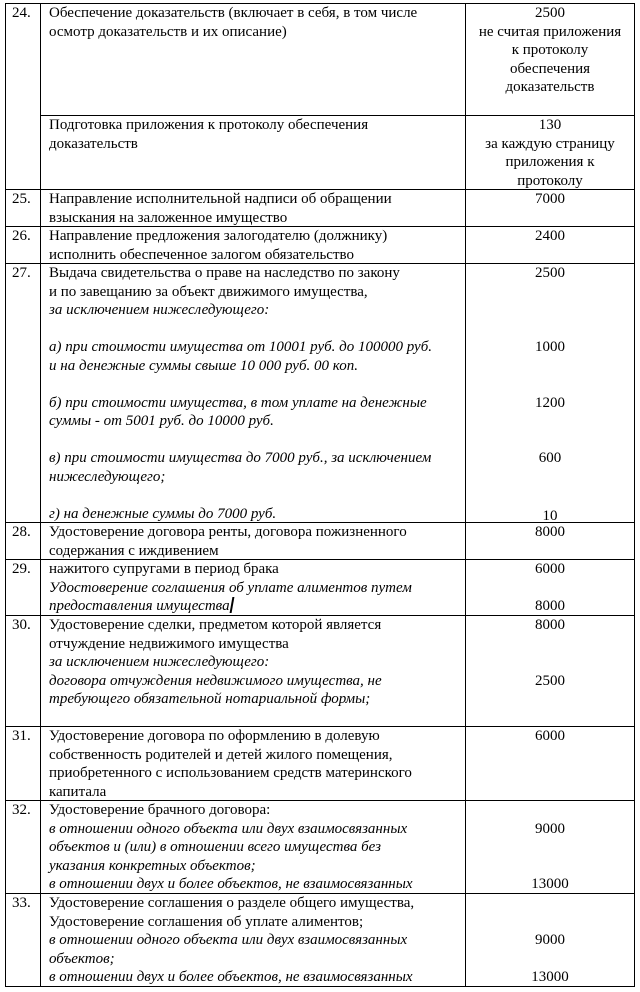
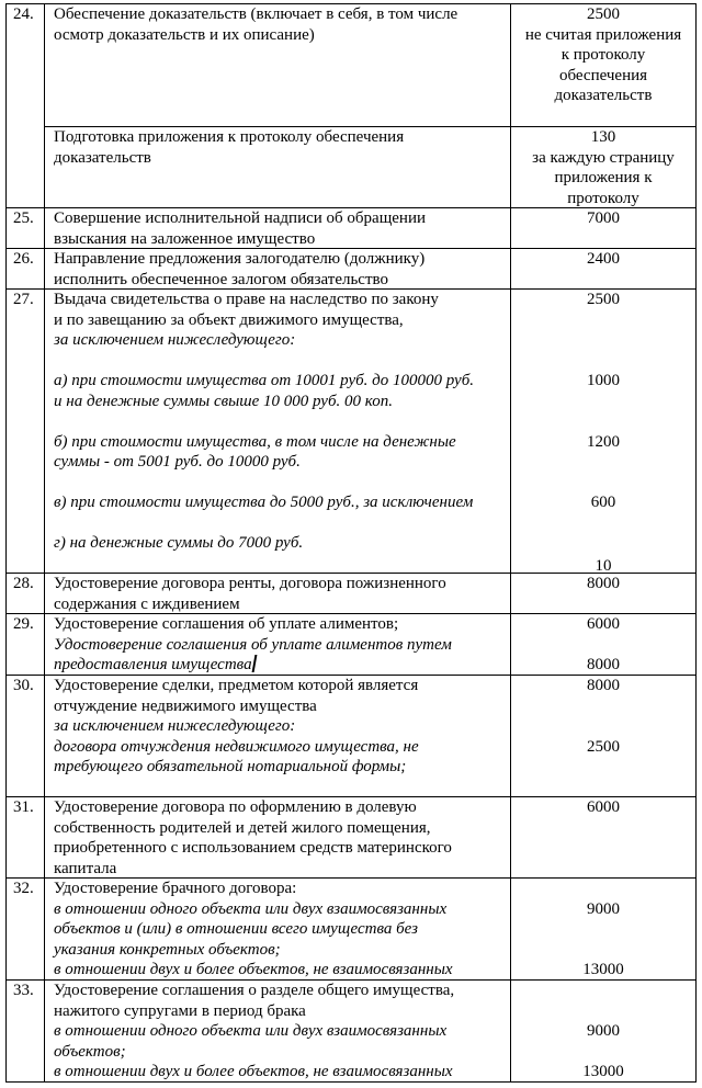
  24.
  Обеспечение доказательств (включает в себя, в том числе
  осмотр доказательств и их описание)
  2500
  не считая приложения
  к протоколу
  обеспечения
  доказательств
  Подготовка приложения к протоколу обеспечения
  доказательств
  130
  за каждую страницу
  приложения к
  протоколу
  25.
- Направление исполнительной надписи об обращении
+ Совершение исполнительной надписи об обращении
  взыскания на заложенное имущество
  7000
  26.
  Направление предложения залогодателю (должнику)
  исполнить обеспеченное залогом обязательство
  2400
  27.
  Выдача свидетельства о праве на наследство по закону
  и по завещанию за объект движимого имущества,
  за исключением нижеследующего:
  а) при стоимости имущества от 10001 руб. до 100000 руб.
  и на денежные суммы свыше 10 000 руб. 00 коп.
- б) при стоимости имущества, в том уплате на денежные
+ б) при стоимости имущества, в том числе на денежные
  суммы - от 5001 руб. до 10000 руб.
- в) при стоимости имущества до 7000 руб., за исключением
+ в) при стоимости имущества до 5000 руб., за исключением
- нижеследующего;
  г) на денежные суммы до 7000 руб.
  2500
  1000
  1200
  600
  10
  28.
  Удостоверение договора ренты, договора пожизненного
  содержания с иждивением
  8000
  29.
- нажитого супругами в период брака
+ Удостоверение соглашения об уплате алиментов;
  Удостоверение соглашения об уплате алиментов путем
  предоставления имущества
  6000
  8000
  30.
  Удостоверение сделки, предметом которой является
  отчуждение недвижимого имущества
  за исключением нижеследующего:
  договора отчуждения недвижимого имущества, не
  требующего обязательной нотариальной формы;
  8000
  2500
  31.
  Удостоверение договора по оформлению в долевую
  собственность родителей и детей жилого помещения,
  приобретенного с использованием средств материнского
  капитала
  6000
  32.
  Удостоверение брачного договора:
  в отношении одного объекта или двух взаимосвязанных
  объектов и (или) в отношении всего имущества без
  указания конкретных объектов;
  в отношении двух и более объектов, не взаимосвязанных
  9000
  13000
  33.
  Удостоверение соглашения о разделе общего имущества,
- Удостоверение соглашения об уплате алиментов;
+ нажитого супругами в период брака
  в отношении одного объекта или двух взаимосвязанных
  объектов;
  в отношении двух и более объектов, не взаимосвязанных
  9000
  13000
